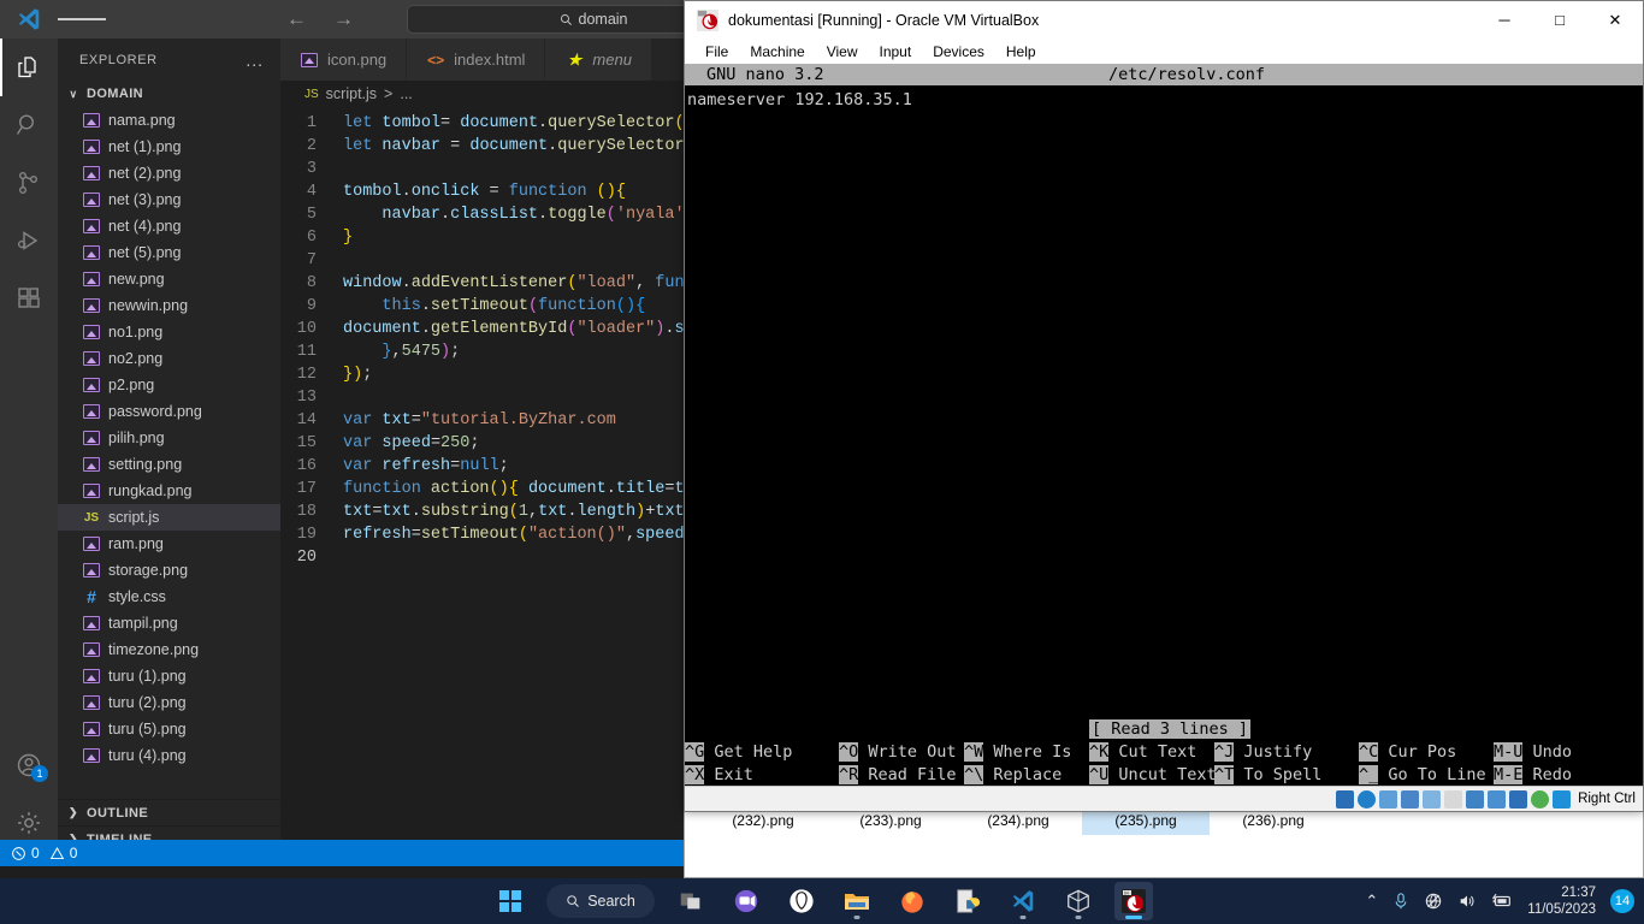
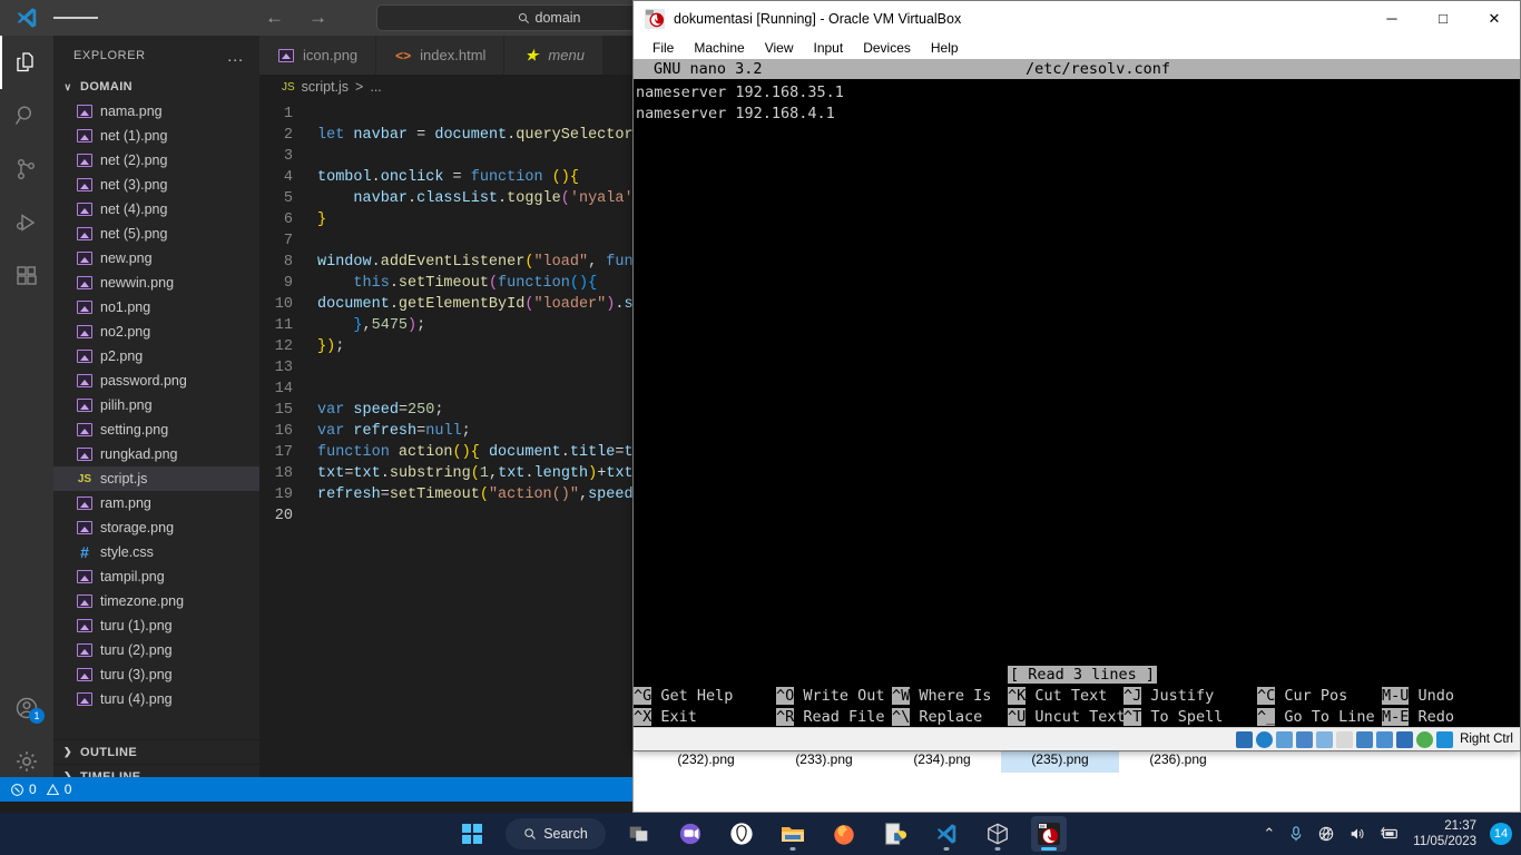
  ←
  →
  domain
  1
  EXPLORER
  ...
  ∨
  DOMAIN
  nama.png
  net (1).png
  net (2).png
  net (3).png
  net (4).png
  net (5).png
  new.png
  newwin.png
  no1.png
  no2.png
  p2.png
  password.png
  pilih.png
  setting.png
  rungkad.png
  JS
  script.js
  ram.png
  storage.png
  #
  style.css
  tampil.png
  timezone.png
  turu (1).png
  turu (2).png
- turu (5).png
+ turu (3).png
  turu (4).png
  ❯
  OUTLINE
  ❯
  icon.png
  <>
  index.html
  ★
  menu
  JS
  script.js
  >
  ...
  1
- let tombol= document.querySelector(
  2
  let navbar = document.querySelector
  3
  4
  tombol.onclick = function (){
  5
  navbar.classList.toggle('nyala'
  6
  }
  7
  8
  window.addEventListener("load", fun
  9
  this.setTimeout(function(){
  10
  document.getElementById("loader").s
  11
  },5475);
  12
  });
  13
  14
- var txt="tutorial.ByZhar.com
  15
  var speed=250;
  16
  var refresh=null;
  17
  function action(){ document.title=t
  18
  txt=txt.substring(1,txt.length)+txt
  19
  refresh=setTimeout("action()",speed
  20
  0
  0
  (232).png
  (233).png
  (234).png
  (235).png
  (236).png
  dokumentasi [Running] - Oracle VM VirtualBox
  ─
  □
  ✕
  File
  Machine
  View
  Input
  Devices
  Help
  GNU nano 3.2
  /etc/resolv.conf
  nameserver 192.168.35.1
+ nameserver 192.168.4.1
  [ Read 3 lines ]
  ^G Get Help
  ^O Write Out
  ^W Where Is
  ^K Cut Text
  ^J Justify
  ^C Cur Pos
  M-U Undo
  ^X Exit
  ^R Read File
  ^\ Replace
  ^U Uncut Text
  ^T To Spell
  ^_ Go To Line
  M-E Redo
  Right Ctrl
  Search
  ⌃
  21:37
  11/05/2023
  14
